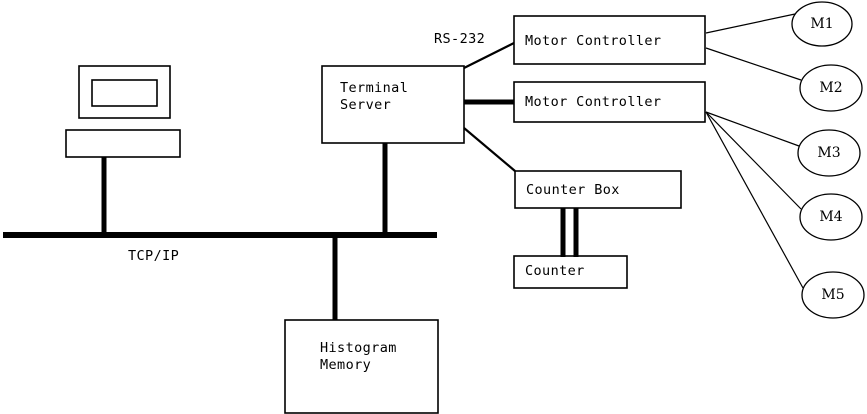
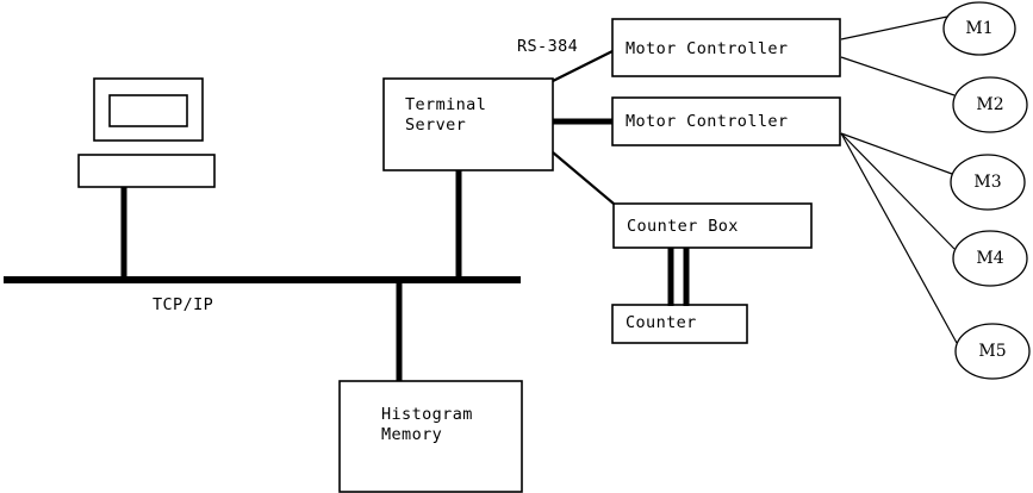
  Terminal
  Server
- RS-232
+ RS-384
  Motor Controller
  Motor Controller
  Counter Box
  Counter
  Histogram
  Memory
  TCP/IP
  M1
  M2
  M3
  M4
  M5
